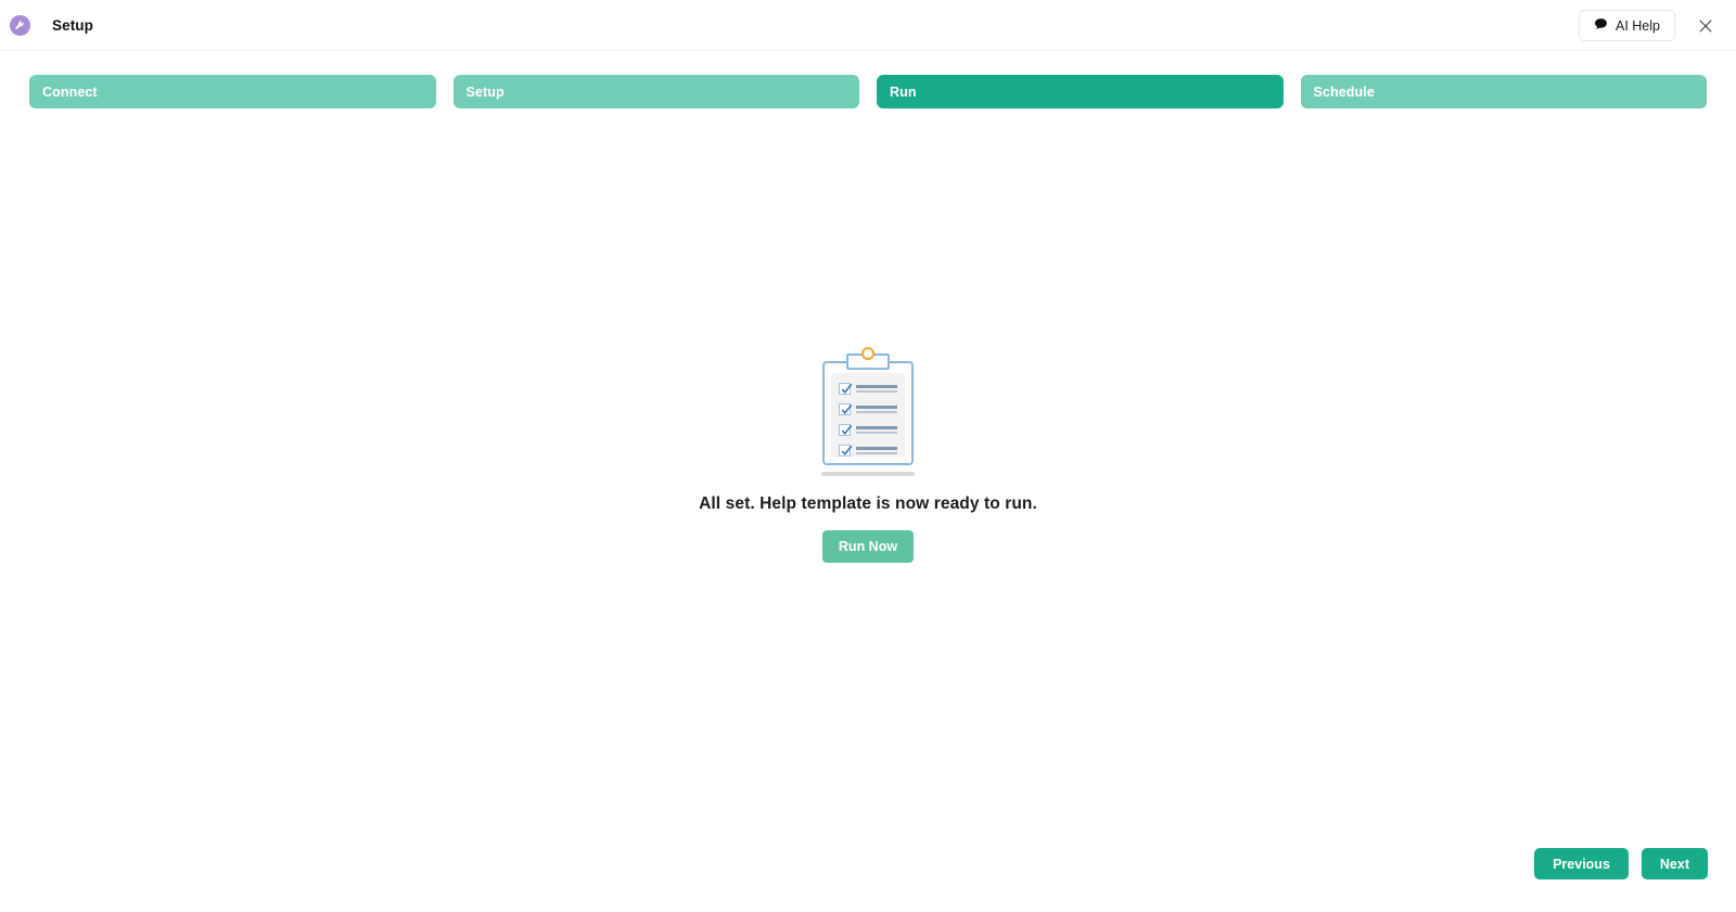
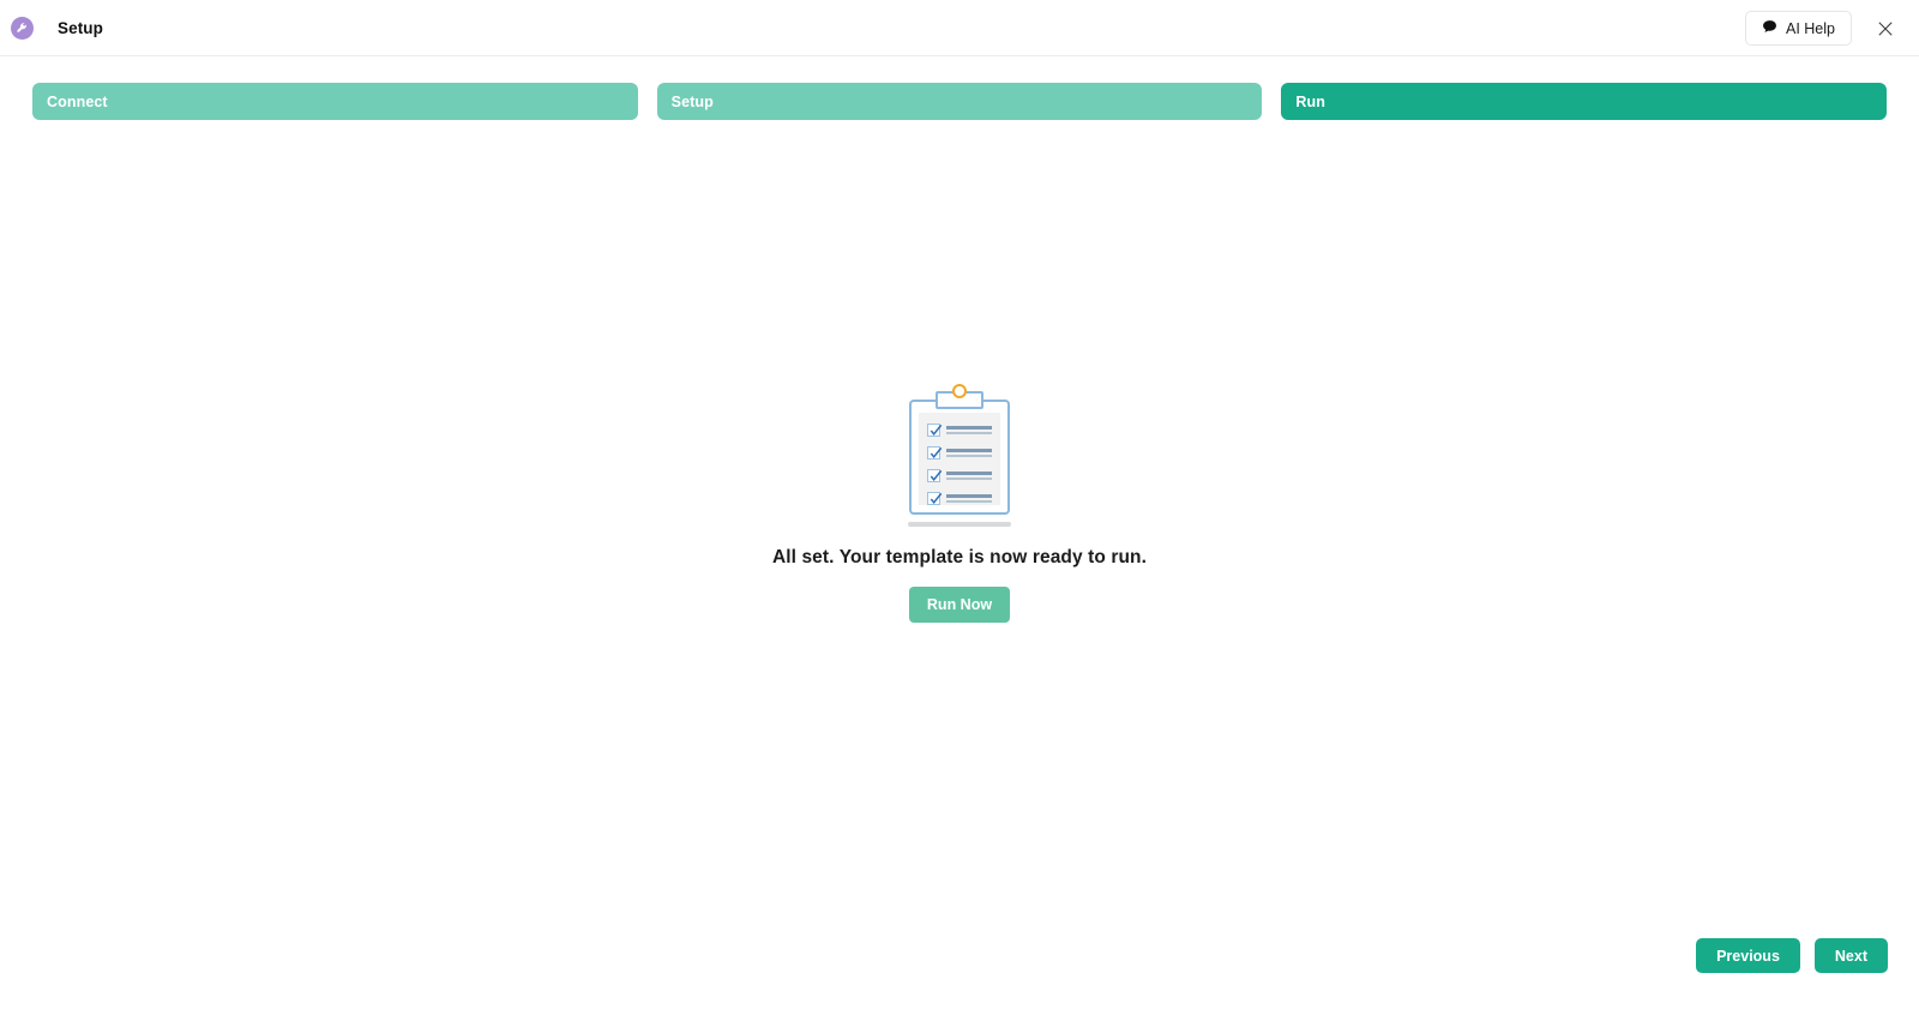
  Setup
  AI Help
  Connect
  Setup
  Run
- Schedule
- All set. Help template is now ready to run.
+ All set. Your template is now ready to run.
  Run Now
  Previous
  Next
